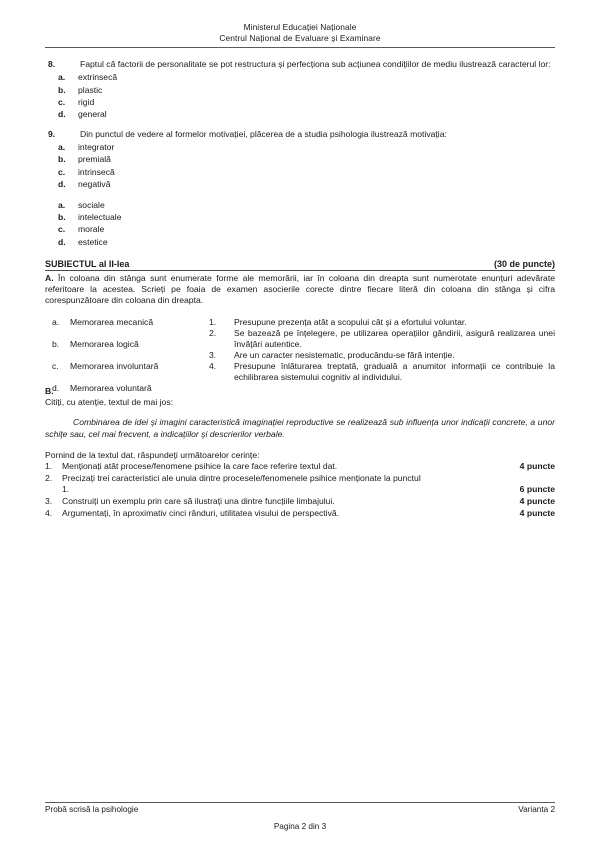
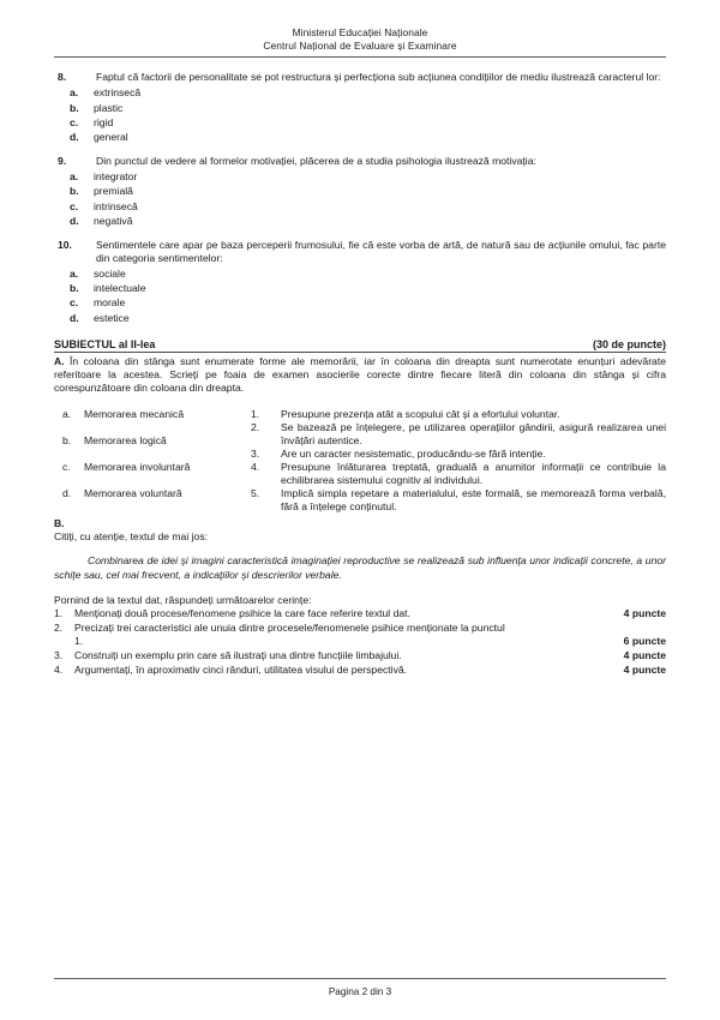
  Ministerul Educației Naționale
  Centrul Național de Evaluare și Examinare
  8.
  Faptul că factorii de personalitate se pot restructura și perfecționa sub acțiunea condițiilor de mediu ilustrează caracterul lor:
  a.
  extrinsecă
  b.
  plastic
  c.
  rigid
  d.
  general
  9.
  Din punctul de vedere al formelor motivației, plăcerea de a studia psihologia ilustrează motivația:
  a.
  integrator
  b.
  premială
  c.
  intrinsecă
  d.
  negativă
+ 10.
+ Sentimentele care apar pe baza perceperii frumosului, fie că este vorba de artă, de natură sau de acțiunile omului, fac parte din categoria sentimentelor:
  a.
  sociale
  b.
  intelectuale
  c.
  morale
  d.
  estetice
  SUBIECTUL al II-lea
  (30 de puncte)
  A. În coloana din stânga sunt enumerate forme ale memorării, iar în coloana din dreapta sunt numerotate enunțuri adevărate referitoare la acestea. Scrieți pe foaia de examen asocierile corecte dintre fiecare literă din coloana din stânga și cifra corespunzătoare din coloana din dreapta.
  a.
  Memorarea mecanică
  b.
  Memorarea logică
  c.
  Memorarea involuntară
  d.
  Memorarea voluntară
  1.
  Presupune prezența atât a scopului cât și a efortului voluntar.
  2.
  Se bazează pe înțelegere, pe utilizarea operațiilor gândirii, asigură realizarea unei învățări autentice.
  3.
  Are un caracter nesistematic, producându-se fără intenție.
  4.
  Presupune înlăturarea treptată, graduală a anumitor informații ce contribuie la echilibrarea sistemului cognitiv al individului.
+ 5.
+ Implică simpla repetare a materialului, este formală, se memorează forma verbală, fără a înțelege conținutul.
  B.
  Citiți, cu atenție, textul de mai jos:
  Combinarea de idei şi imagini caracteristică imaginaţiei reproductive se realizează sub influenţa unor indicaţii concrete, a unor schiţe sau, cel mai frecvent, a indicaţiilor şi descrierilor verbale.
  Pornind de la textul dat, răspundeți următoarelor cerințe:
  1.
- Menționați atât procese/fenomene psihice la care face referire textul dat.
+ Menționați două procese/fenomene psihice la care face referire textul dat.
  4 puncte
  2.
  Precizați trei caracteristici ale unuia dintre procesele/fenomenele psihice menționate la punctul
  1.
  6 puncte
  3.
  Construiți un exemplu prin care să ilustrați una dintre funcțiile limbajului.
  4 puncte
  4.
  Argumentați, în aproximativ cinci rânduri, utilitatea visului de perspectivă.
  4 puncte
- Probă scrisă la psihologie
- Varianta 2
  Pagina 2 din 3
